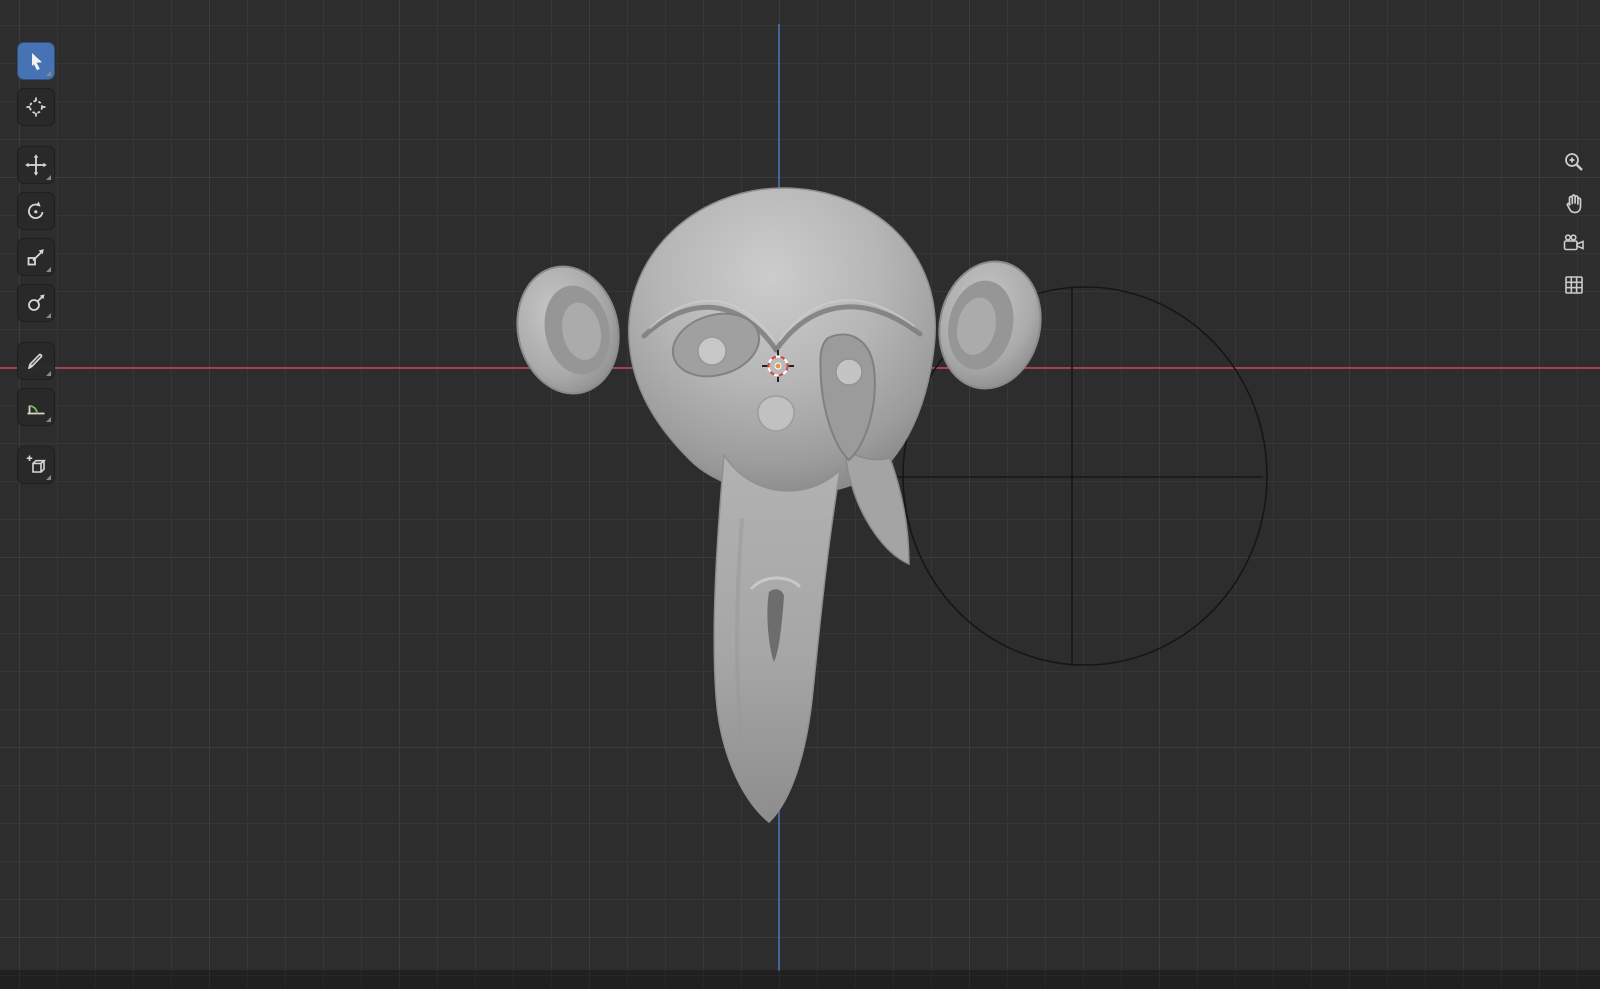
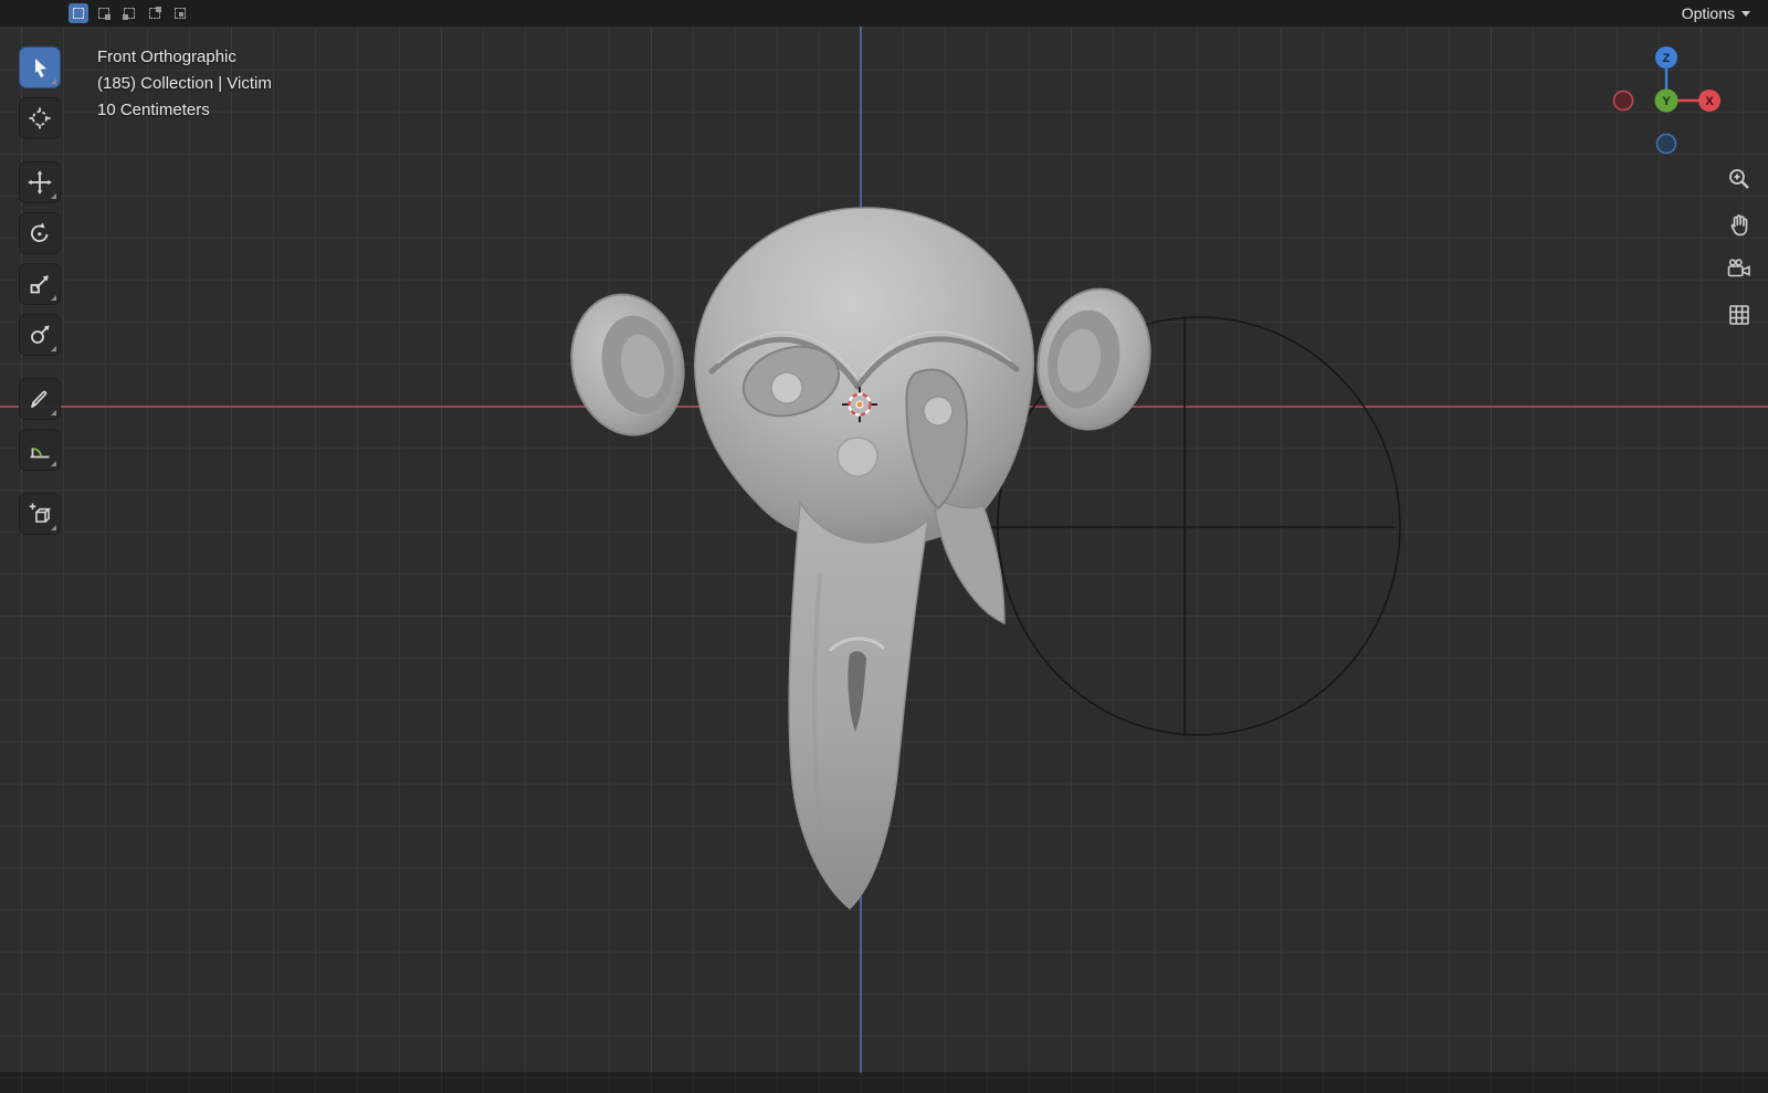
+ Options
+ Front Orthographic
+ (185) Collection | Victim
+ 10 Centimeters
+ Z
+ X
+ Y
